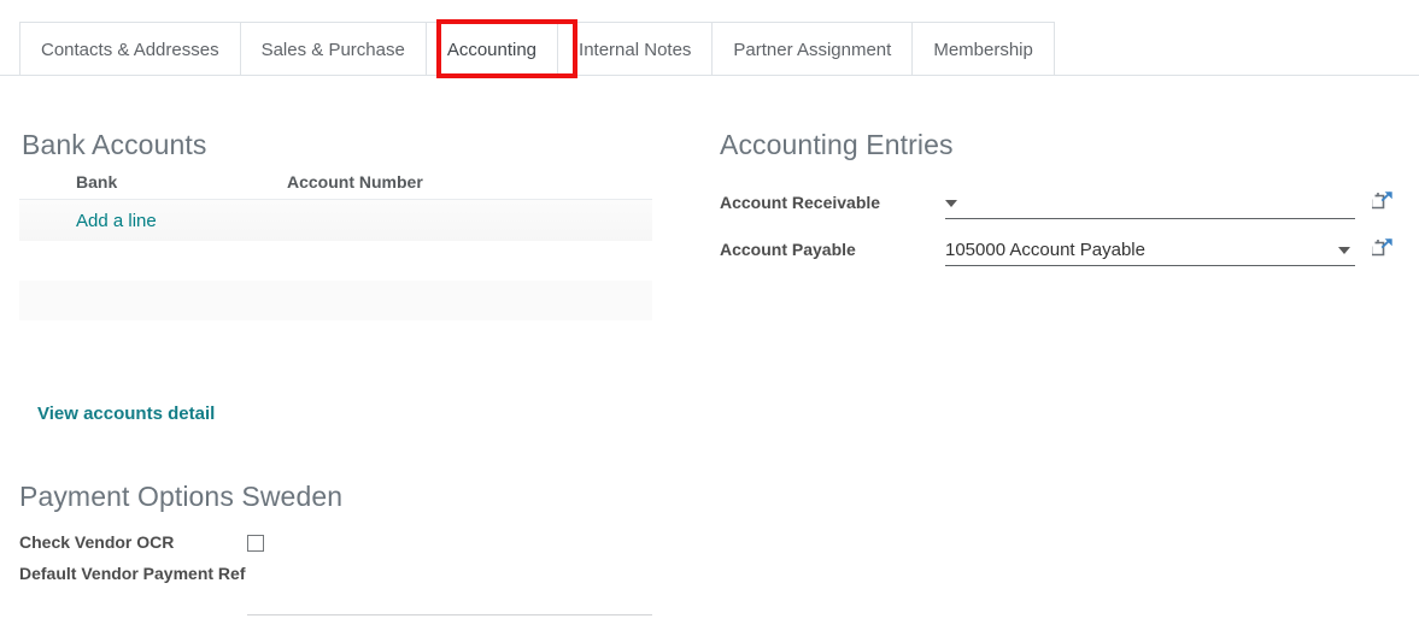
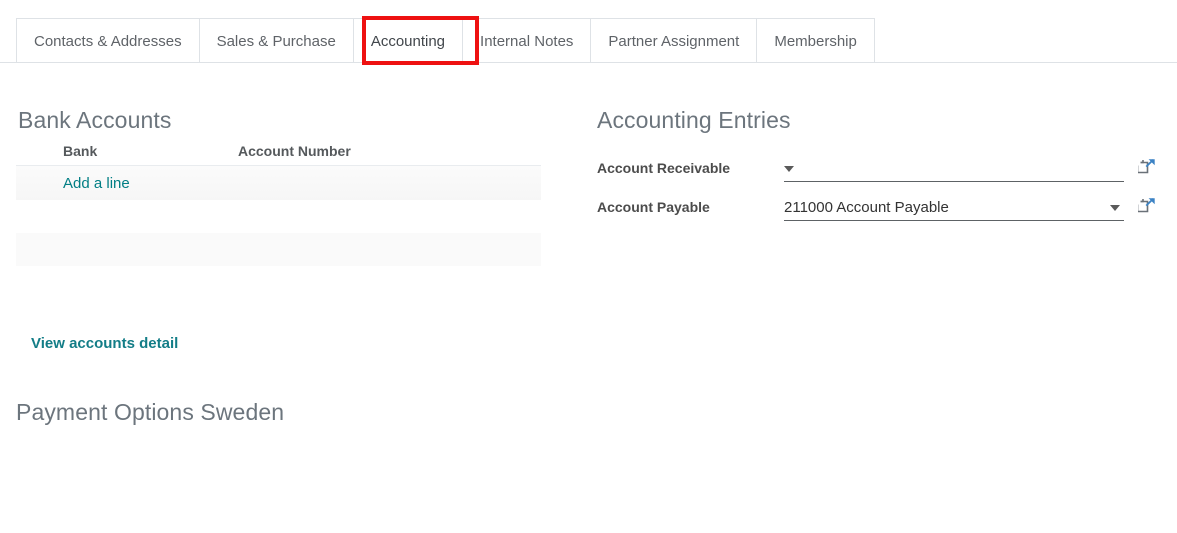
  Contacts & Addresses
  Sales & Purchase
  Accounting
  Internal Notes
  Partner Assignment
  Membership
  Bank Accounts
  Bank
  Account Number
  Add a line
  View accounts detail
  Payment Options Sweden
- Check Vendor OCR
- Default Vendor Payment Ref
  Accounting Entries
  Account Receivable
  Account Payable
- 105000 Account Payable
+ 211000 Account Payable
